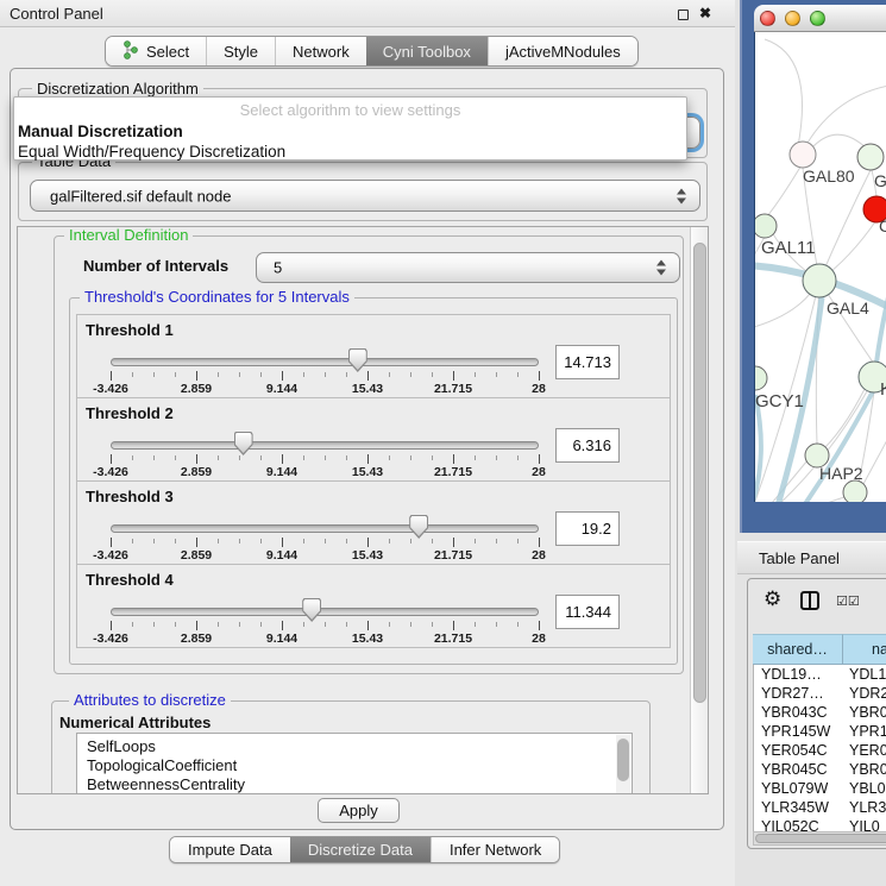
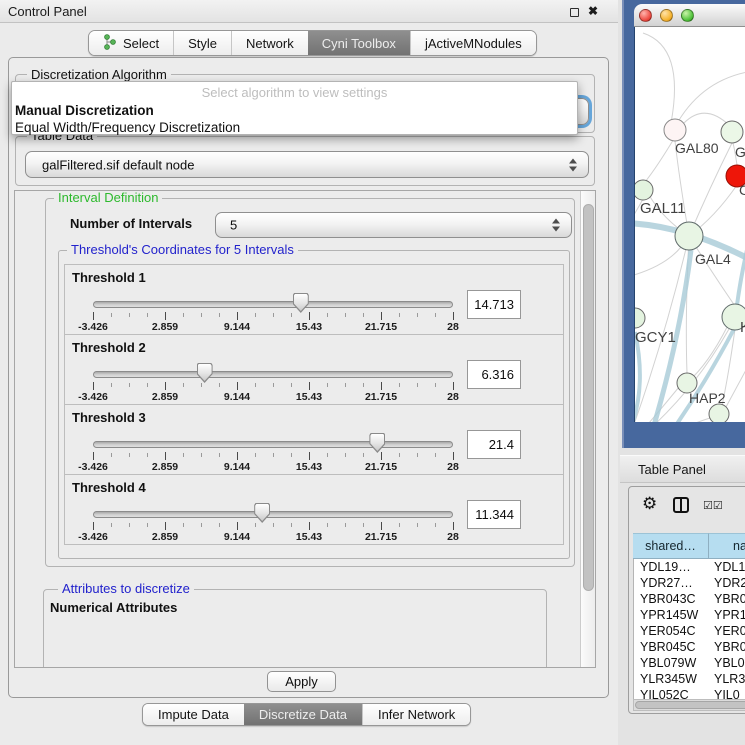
  Control Panel
  ✖
  Select
  Style
  Network
  Cyni Toolbox
  jActiveMNodules
  Discretization Algorithm
  Select algorithm to view settings
  Manual Discretization
  Equal Width/Frequency Discretization
  Table Data
  galFiltered.sif default node
  Interval Definition
  Number of Intervals
  5
  Threshold's Coordinates for 5 Intervals
  Threshold 1
  -3.426
  2.859
  9.144
  15.43
  21.715
  28
  14.713
  Threshold 2
  -3.426
  2.859
  9.144
  15.43
  21.715
  28
  6.316
  Threshold 3
  -3.426
  2.859
  9.144
  15.43
  21.715
  28
- 19.2
+ 21.4
  Threshold 4
  -3.426
  2.859
  9.144
  15.43
  21.715
  28
  11.344
  Attributes to discretize
  Numerical Attributes
- SelfLoops
- TopologicalCoefficient
- BetweennessCentrality
  Apply
  Impute Data
  Discretize Data
  Infer Network
  GAL80
  C
  GAL11
  GAL4
  GCY1
  HAP2
  Table Panel
  ⚙
  ☑☑
  shared…
  na
  YDL19…
  YDL1
  YDR27…
  YDR2
  YBR043C
  YBR0
  YPR145W
  YPR1
  YER054C
  YER0
  YBR045C
  YBR0
  YBL079W
  YBL0
  YLR345W
  YLR3
  YIL052C
  YIL0
